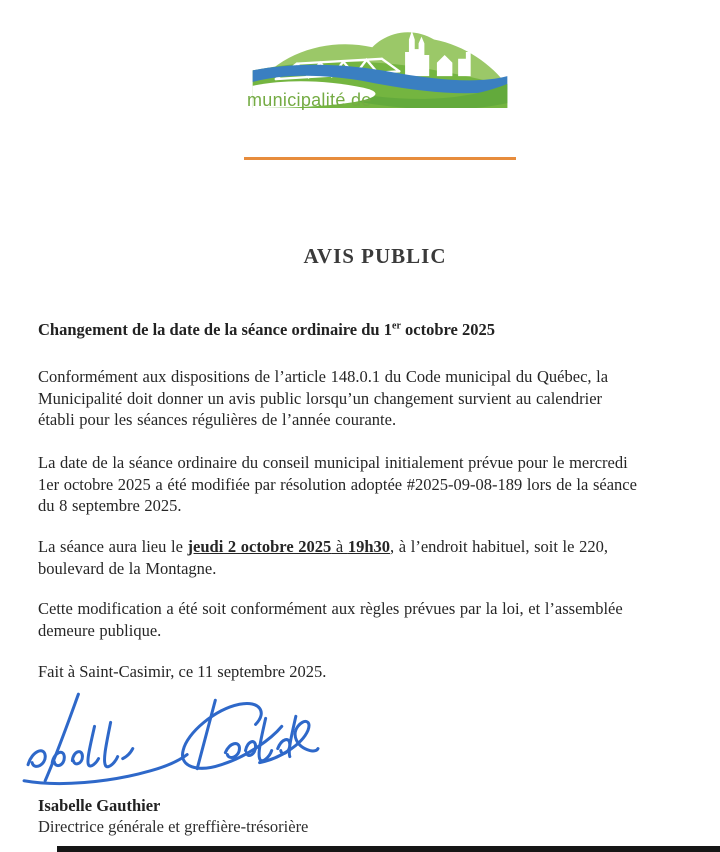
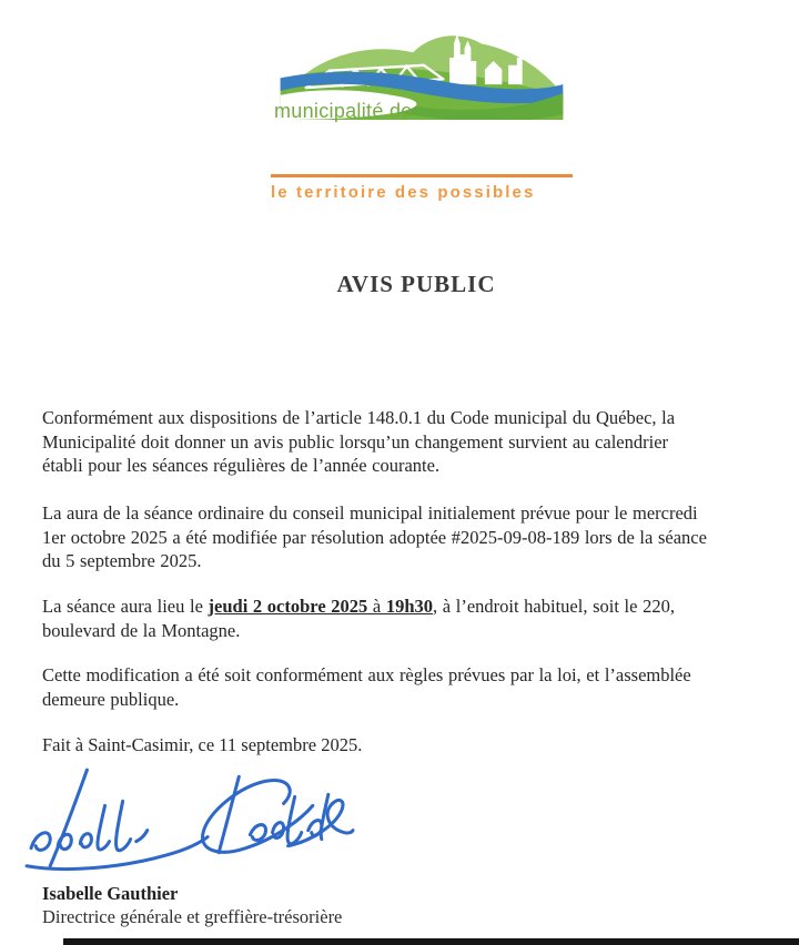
  municipalité de
+ le territoire des possibles
  AVIS PUBLIC
- Changement de la date de la séance ordinaire du 1er octobre 2025
  Conformément aux dispositions de l’article 148.0.1 du Code municipal du Québec, la
  Municipalité doit donner un avis public lorsqu’un changement survient au calendrier
  établi pour les séances régulières de l’année courante.
- La date de la séance ordinaire du conseil municipal initialement prévue pour le mercredi
+ La aura de la séance ordinaire du conseil municipal initialement prévue pour le mercredi
  1er octobre 2025 a été modifiée par résolution adoptée #2025-09-08-189 lors de la séance
- du 8 septembre 2025.
+ du 5 septembre 2025.
  La séance aura lieu le jeudi 2 octobre 2025 à 19h30, à l’endroit habituel, soit le 220,
  boulevard de la Montagne.
  Cette modification a été soit conformément aux règles prévues par la loi, et l’assemblée
  demeure publique.
  Fait à Saint-Casimir, ce 11 septembre 2025.
  Isabelle Gauthier
  Directrice générale et greffière-trésorière
